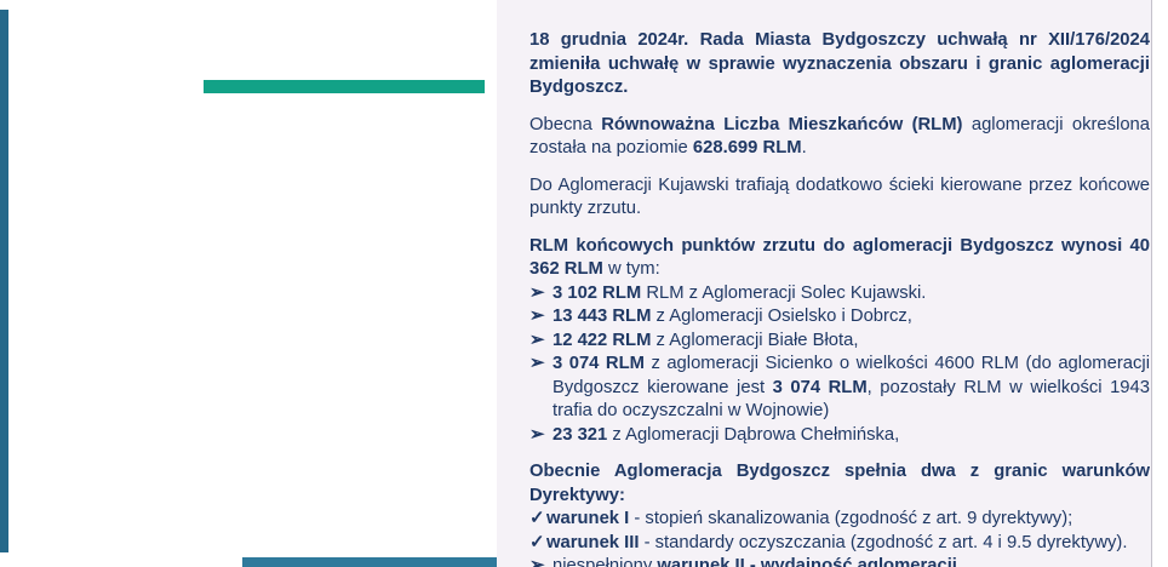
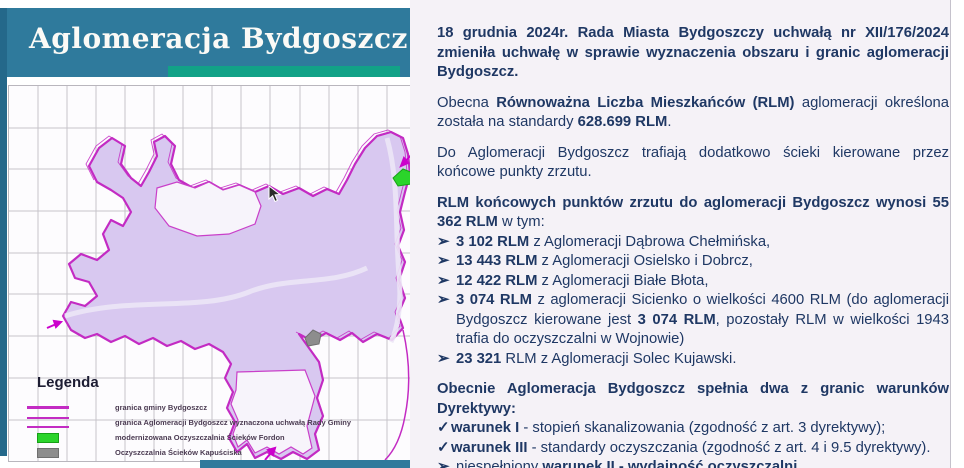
+ Aglomeracja Bydgoszcz
+ Legenda
+ granica gminy Bydgoszcz
+ granica Aglomeracji Bydgoszcz wyznaczona uchwałą Rady Gminy
+ modernizowana Oczyszczalnia Ścieków Fordon
+ Oczyszczalnia Ścieków Kapuściska
  18 grudnia 2024r. Rada Miasta Bydgoszczy uchwałą nr XII/176/2024 zmieniła uchwałę w sprawie wyznaczenia obszaru i granic aglomeracji Bydgoszcz.
- Obecna Równoważna Liczba Mieszkańców (RLM) aglomeracji określona została na poziomie 628.699 RLM.
+ Obecna Równoważna Liczba Mieszkańców (RLM) aglomeracji określona została na standardy 628.699 RLM.
- Do Aglomeracji Kujawski trafiają dodatkowo ścieki kierowane przez końcowe punkty zrzutu.
+ Do Aglomeracji Bydgoszcz trafiają dodatkowo ścieki kierowane przez końcowe punkty zrzutu.
- RLM końcowych punktów zrzutu do aglomeracji Bydgoszcz wynosi 40 362 RLM w tym:
+ RLM końcowych punktów zrzutu do aglomeracji Bydgoszcz wynosi 55 362 RLM w tym:
  ➢
- 3 102 RLM RLM z Aglomeracji Solec Kujawski.
+ 3 102 RLM z Aglomeracji Dąbrowa Chełmińska,
  ➢
  13 443 RLM z Aglomeracji Osielsko i Dobrcz,
  ➢
  12 422 RLM z Aglomeracji Białe Błota,
  ➢
  3 074 RLM z aglomeracji Sicienko o wielkości 4600 RLM (do aglomeracji Bydgoszcz kierowane jest 3 074 RLM, pozostały RLM w wielkości 1943 trafia do oczyszczalni w Wojnowie)
  ➢
- 23 321 z Aglomeracji Dąbrowa Chełmińska,
+ 23 321 RLM z Aglomeracji Solec Kujawski.
  Obecnie Aglomeracja Bydgoszcz spełnia dwa z granic warunków Dyrektywy:
  ✓
- warunek I - stopień skanalizowania (zgodność z art. 9 dyrektywy);
+ warunek I - stopień skanalizowania (zgodność z art. 3 dyrektywy);
  ✓
  warunek III - standardy oczyszczania (zgodność z art. 4 i 9.5 dyrektywy).
  ➢
- niespełniony warunek II - wydajność aglomeracji
+ niespełniony warunek II - wydajność oczyszczalni
